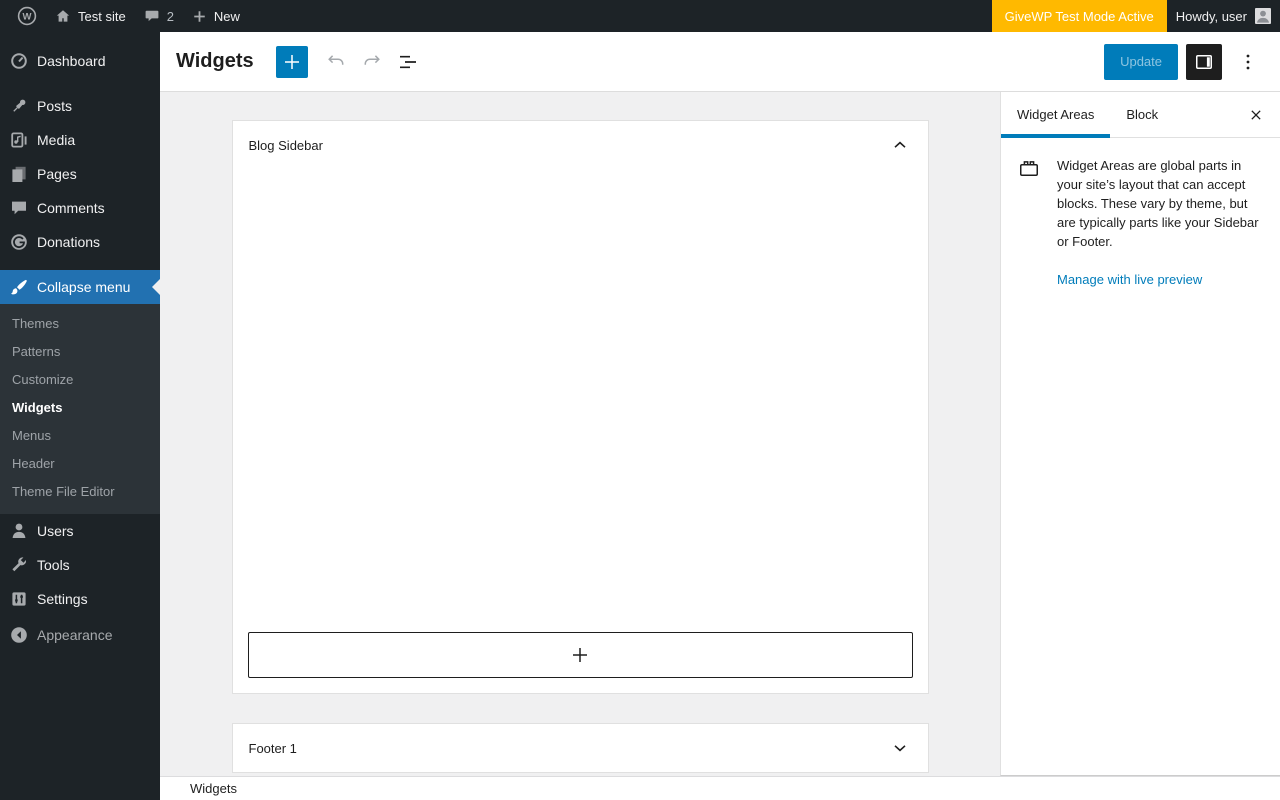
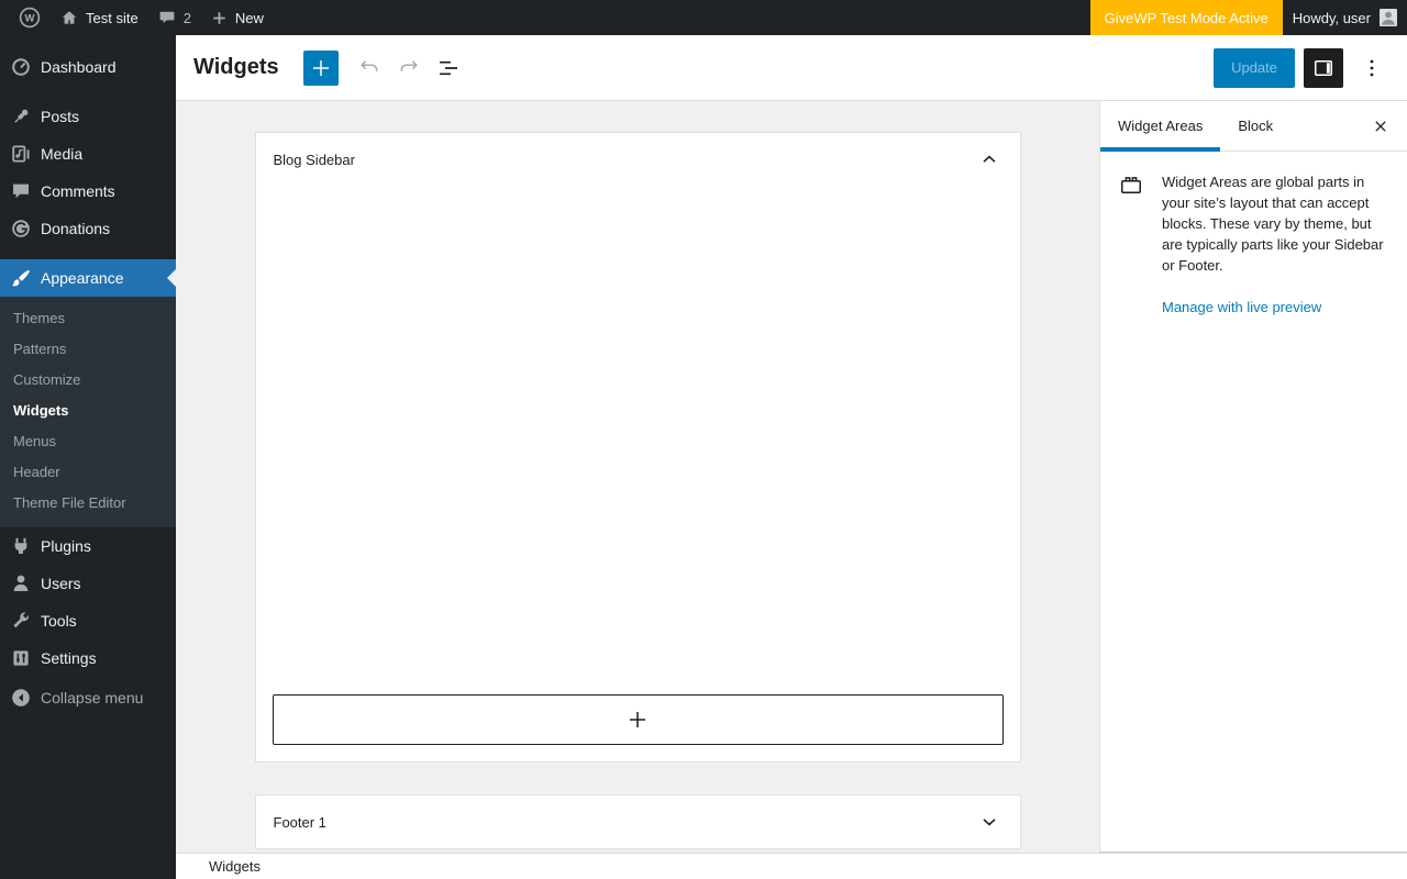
  W
  Test site
  2
  New
  GiveWP Test Mode Active
  Howdy, user
  Dashboard
  Posts
  Media
- Pages
  Comments
  Donations
- Collapse menu
+ Appearance
  Themes
  Patterns
  Customize
  Widgets
  Menus
  Header
  Theme File Editor
+ Plugins
  Users
  Tools
  Settings
- Appearance
+ Collapse menu
  Widgets
  Update
  Blog Sidebar
  Footer 1
  Widget Areas
  Block
  Widget Areas are global parts in your site’s layout that can accept blocks. These vary by theme, but are typically parts like your Sidebar or Footer.
  Manage with live preview
  Widgets
